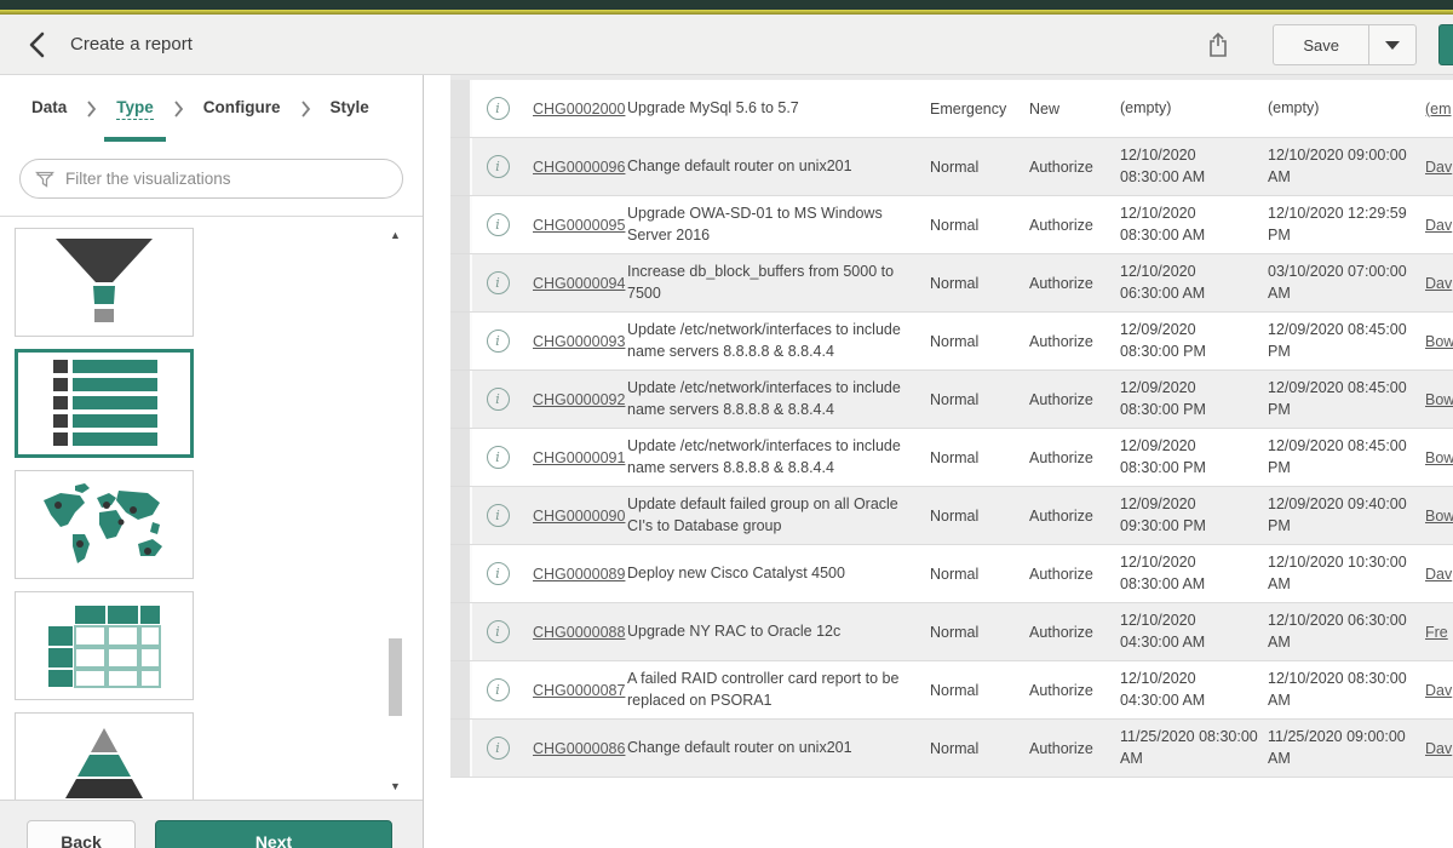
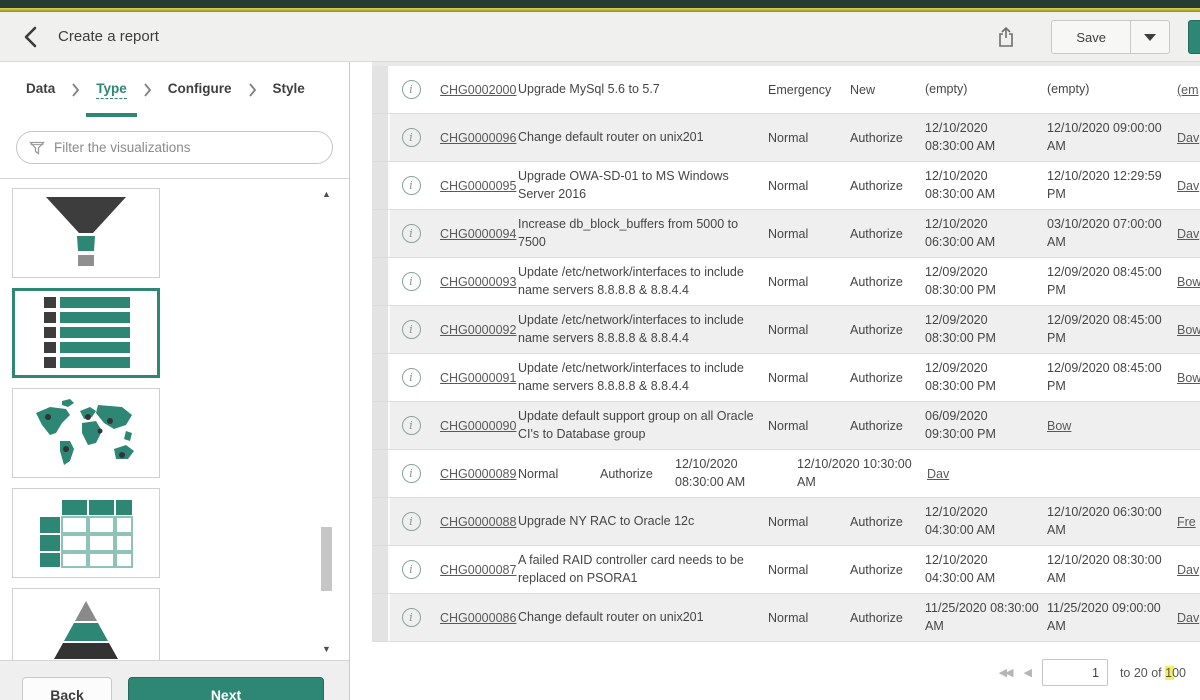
  Create a report
  Save
  Data
  Type
  Configure
  Style
  Filter the visualizations
  ▲
  ▼
  Back
  Next
  i
  CHG0002000
  Upgrade MySql 5.6 to 5.7
  Emergency
  New
  (empty)
  (empty)
  (em
  i
  CHG0000096
  Change default router on unix201
  Normal
  Authorize
  12/10/2020 08:30:00 AM
  12/10/2020 09:00:00 AM
  Dav
  i
  CHG0000095
  Upgrade OWA-SD-01 to MS Windows Server 2016
  Normal
  Authorize
  12/10/2020 08:30:00 AM
  12/10/2020 12:29:59 PM
  Dav
  i
  CHG0000094
  Increase db_block_buffers from 5000 to 7500
  Normal
  Authorize
  12/10/2020 06:30:00 AM
  03/10/2020 07:00:00 AM
  Dav
  i
  CHG0000093
  Update /etc/network/interfaces to include name servers 8.8.8.8 & 8.8.4.4
  Normal
  Authorize
  12/09/2020 08:30:00 PM
  12/09/2020 08:45:00 PM
  Bow
  i
  CHG0000092
  Update /etc/network/interfaces to include name servers 8.8.8.8 & 8.8.4.4
  Normal
  Authorize
  12/09/2020 08:30:00 PM
  12/09/2020 08:45:00 PM
  Bow
  i
  CHG0000091
  Update /etc/network/interfaces to include name servers 8.8.8.8 & 8.8.4.4
  Normal
  Authorize
  12/09/2020 08:30:00 PM
  12/09/2020 08:45:00 PM
  Bow
  i
  CHG0000090
- Update default failed group on all Oracle CI's to Database group
+ Update default support group on all Oracle CI's to Database group
  Normal
  Authorize
- 12/09/2020 09:30:00 PM
+ 06/09/2020 09:30:00 PM
- 12/09/2020 09:40:00 PM
  Bow
  i
  CHG0000089
- Deploy new Cisco Catalyst 4500
  Normal
  Authorize
  12/10/2020 08:30:00 AM
  12/10/2020 10:30:00 AM
  Dav
  i
  CHG0000088
  Upgrade NY RAC to Oracle 12c
  Normal
  Authorize
  12/10/2020 04:30:00 AM
  12/10/2020 06:30:00 AM
  Fre
  i
  CHG0000087
- A failed RAID controller card report to be replaced on PSORA1
+ A failed RAID controller card needs to be replaced on PSORA1
  Normal
  Authorize
  12/10/2020 04:30:00 AM
  12/10/2020 08:30:00 AM
  Dav
  i
  CHG0000086
  Change default router on unix201
  Normal
  Authorize
  11/25/2020 08:30:00 AM
  11/25/2020 09:00:00 AM
  Dav
+ ◀◀
+ ◀
+ 1
+ to 20 of 100
